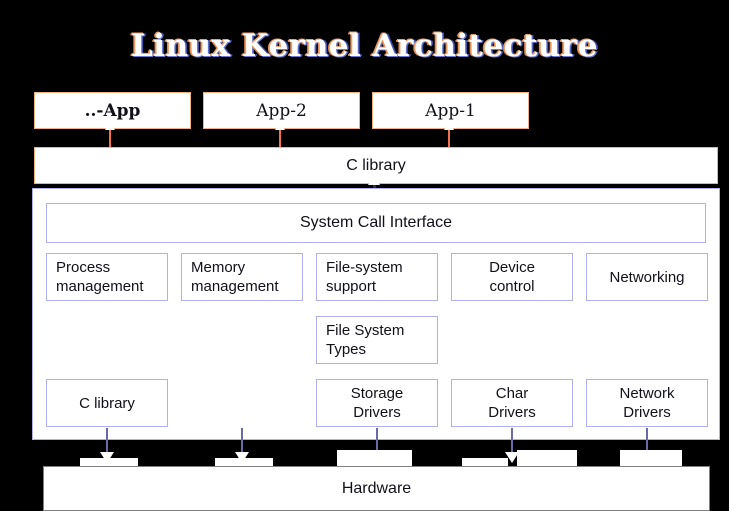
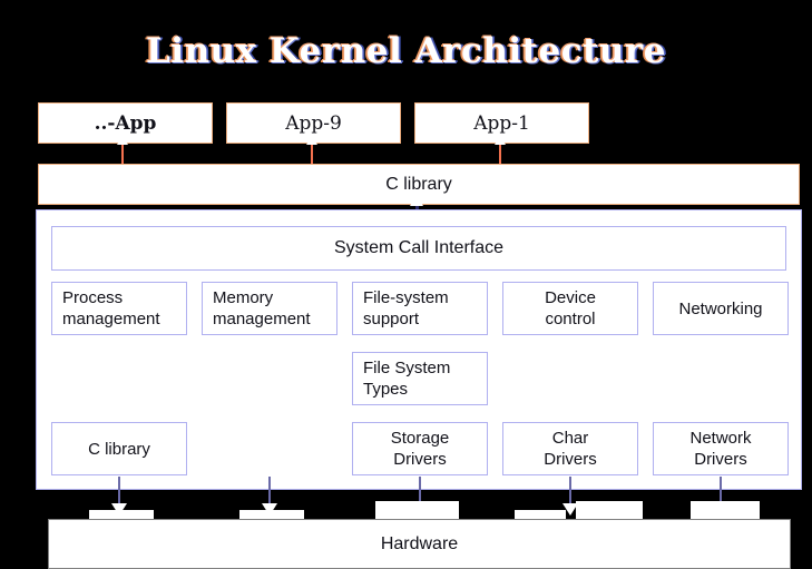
  Linux Kernel Architecture
  ..-App
- App-2
+ App-9
  App-1
  C library
  System Call Interface
  Process
  management
  Memory
  management
  File-system
  support
  Device
  control
  Networking
  File System
  Types
  C library
  Storage
  Drivers
  Char
  Drivers
  Network
  Drivers
  Hardware
